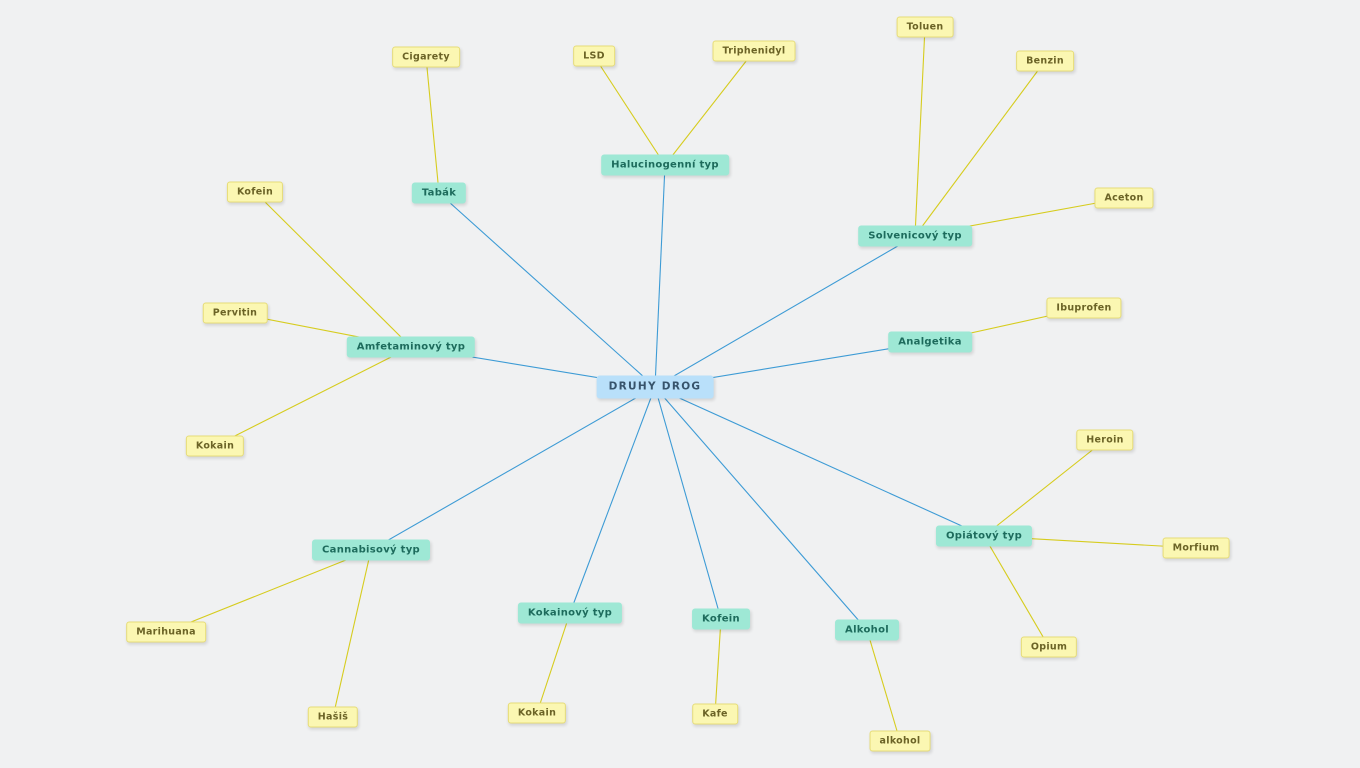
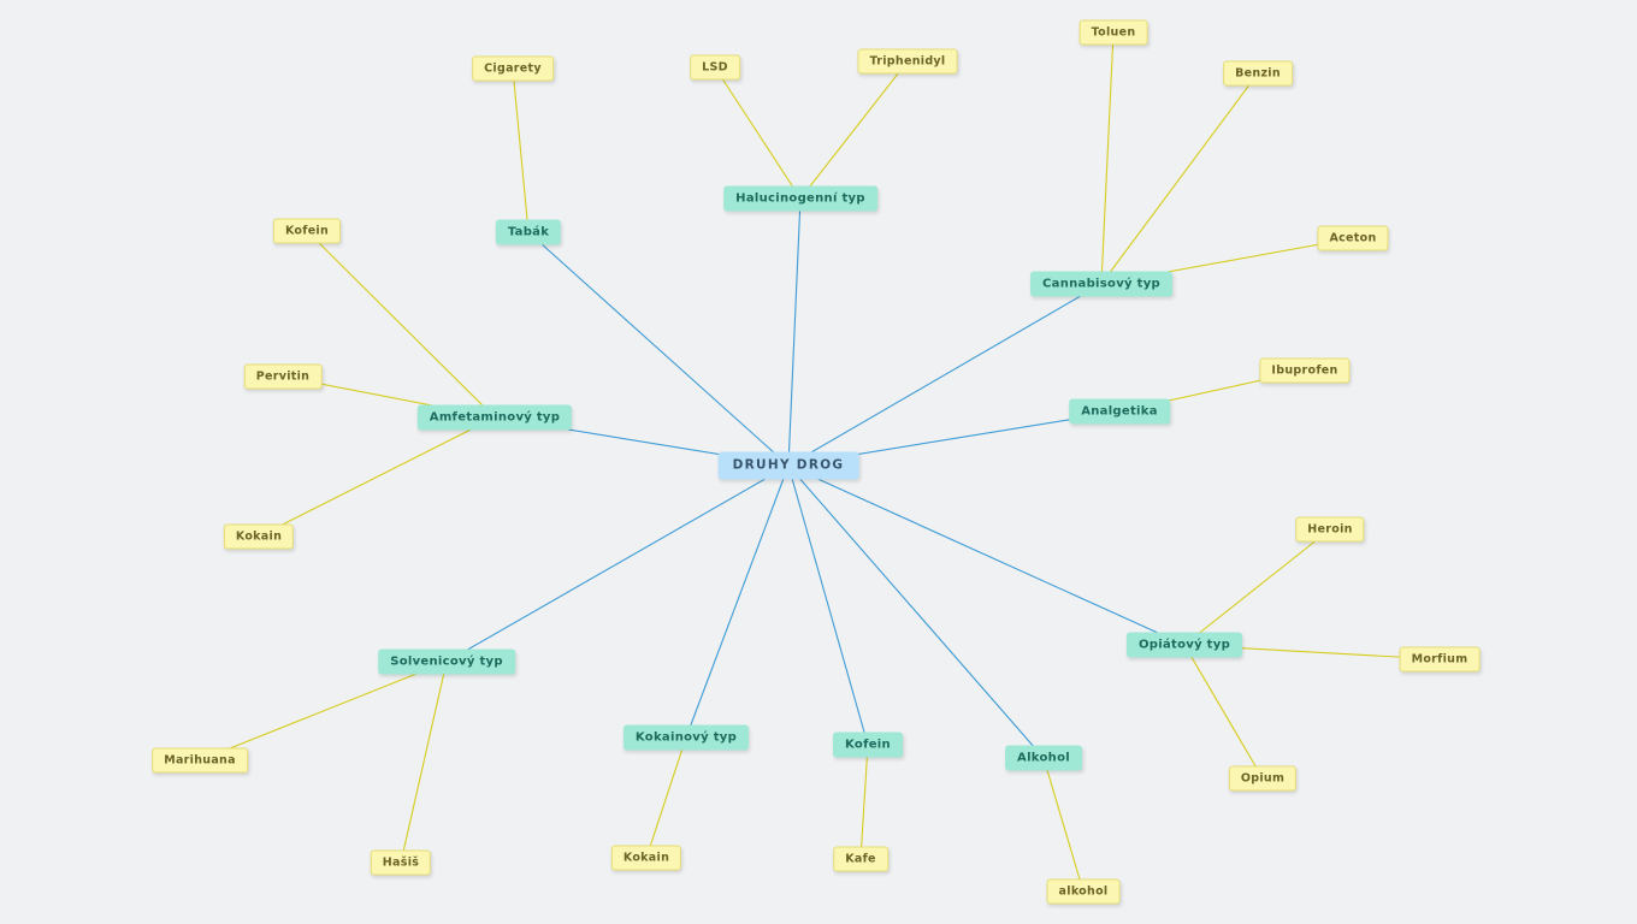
  DRUHY DROG
  Halucinogenní typ
- Solvenicový typ
+ Cannabisový typ
  Analgetika
  Opiátový typ
  Alkohol
  Kofein
  Kokainový typ
- Cannabisový typ
+ Solvenicový typ
  Amfetaminový typ
  Tabák
  LSD
  Triphenidyl
  Toluen
  Benzin
  Aceton
  Ibuprofen
  Heroin
  Morfium
  Opium
  alkohol
  Kafe
  Kokain
  Hašiš
  Marihuana
  Kokain
  Pervitin
  Kofein
  Cigarety
